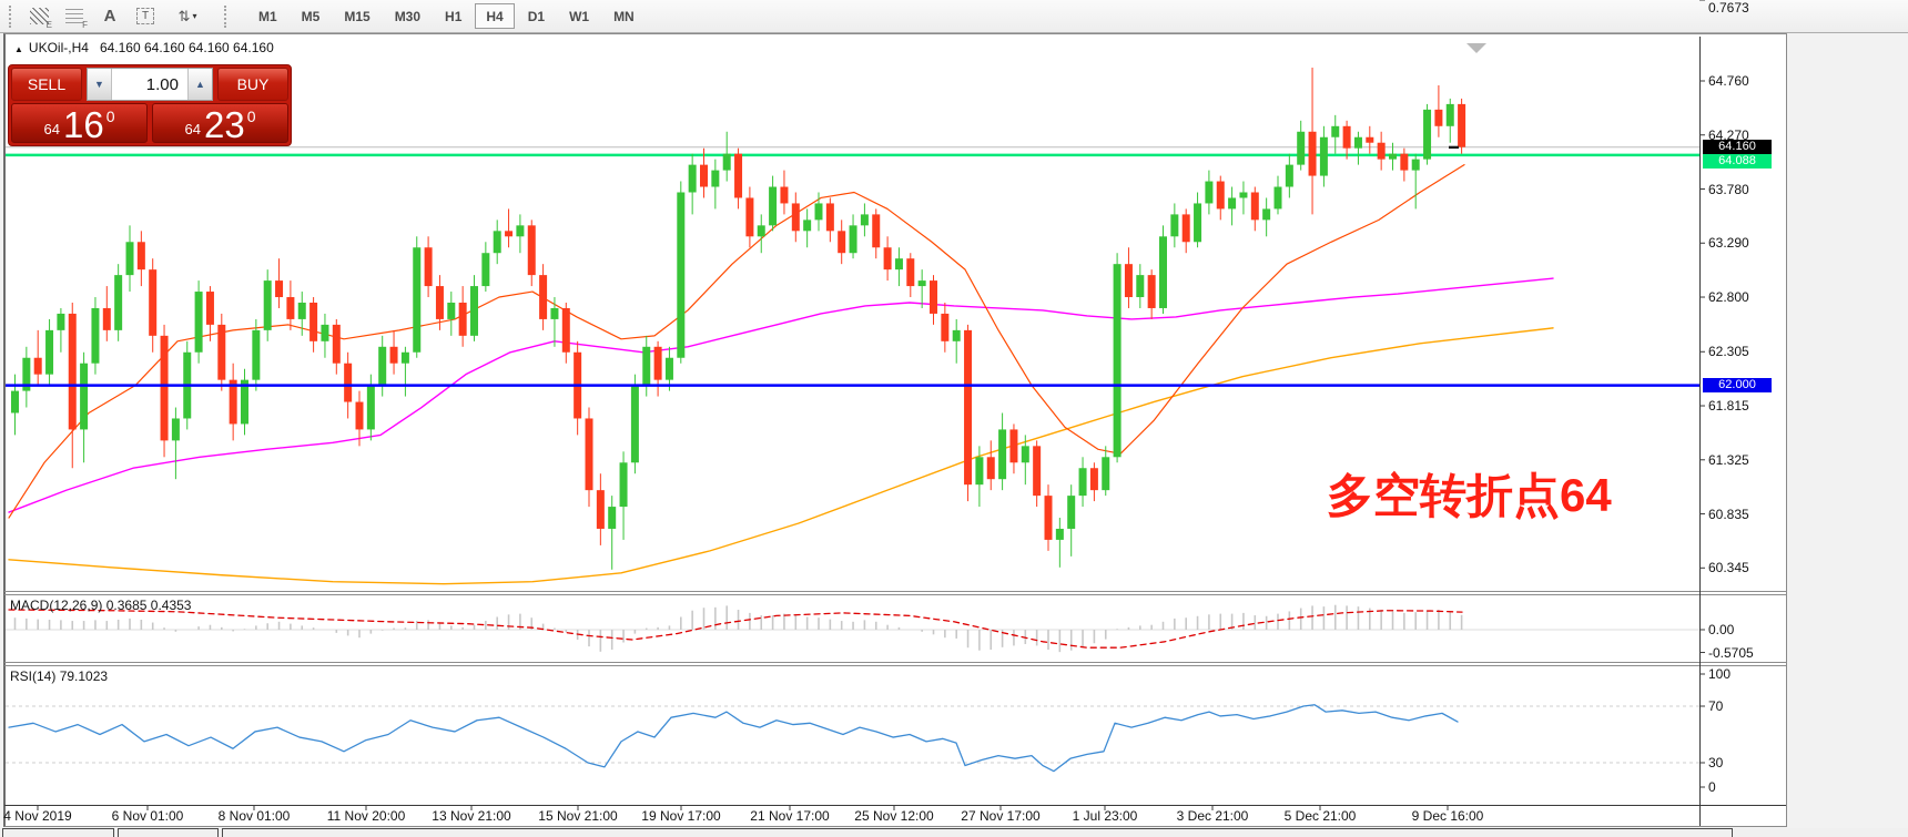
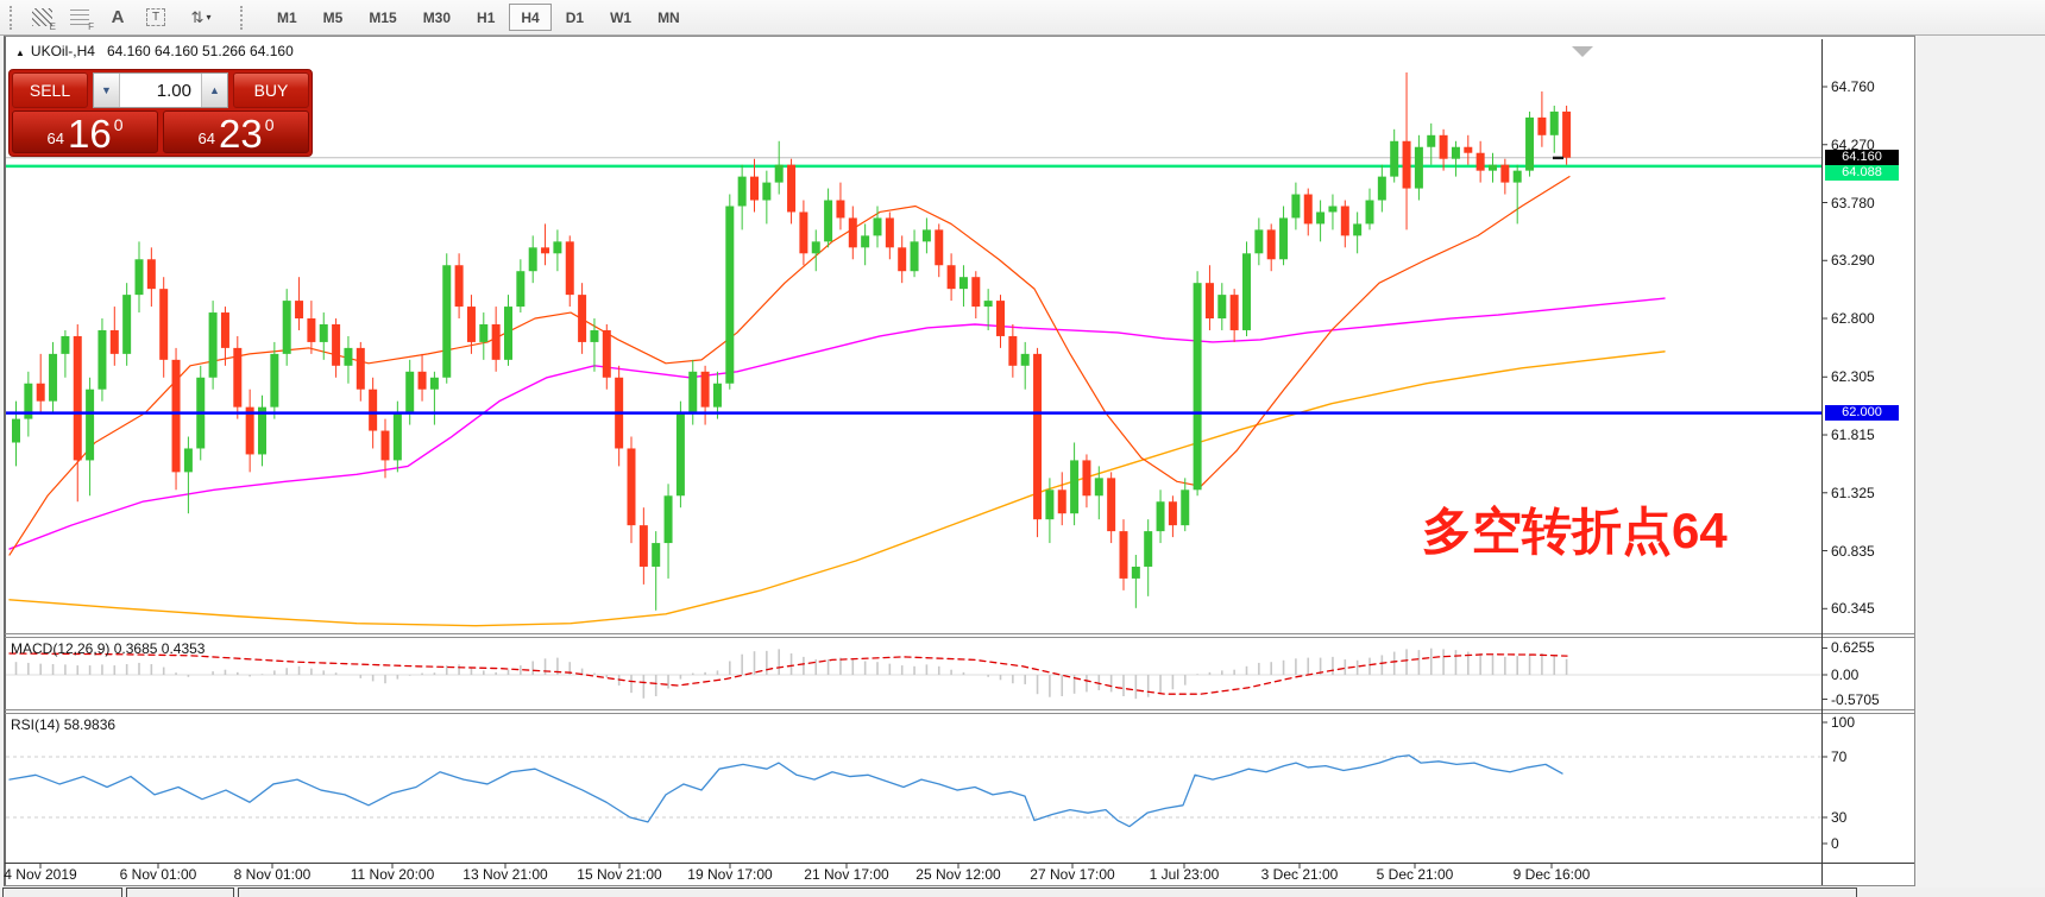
  E
  F
  A
  T
  ⇅
  ▾
  M1
  M5
  M15
  M30
  H1
  H4
  D1
  W1
  MN
- ▲ UKOil-,H4 64.160 64.160 64.160 64.160
+ ▲ UKOil-,H4 64.160 64.160 51.266 64.160
  SELL
  ▼
  1.00
  ▲
  BUY
  64
  16
  0
  64
  23
  0
  MACD(12,26,9) 0.3685 0.4353
- RSI(14) 79.1023
+ RSI(14) 58.9836
  多空转折点64
  64.760
  64.270
  63.780
  63.290
  62.800
  62.305
  61.815
  61.325
  60.835
  60.345
- 0.7673
+ 0.6255
  0.00
  -0.5705
  100
  70
  30
  0
  4 Nov 2019
  6 Nov 01:00
  8 Nov 01:00
  11 Nov 20:00
  13 Nov 21:00
  15 Nov 21:00
  19 Nov 17:00
  21 Nov 17:00
  25 Nov 12:00
  27 Nov 17:00
  1 Jul 23:00
  3 Dec 21:00
  5 Dec 21:00
  9 Dec 16:00
  64.160
  64.088
  62.000
